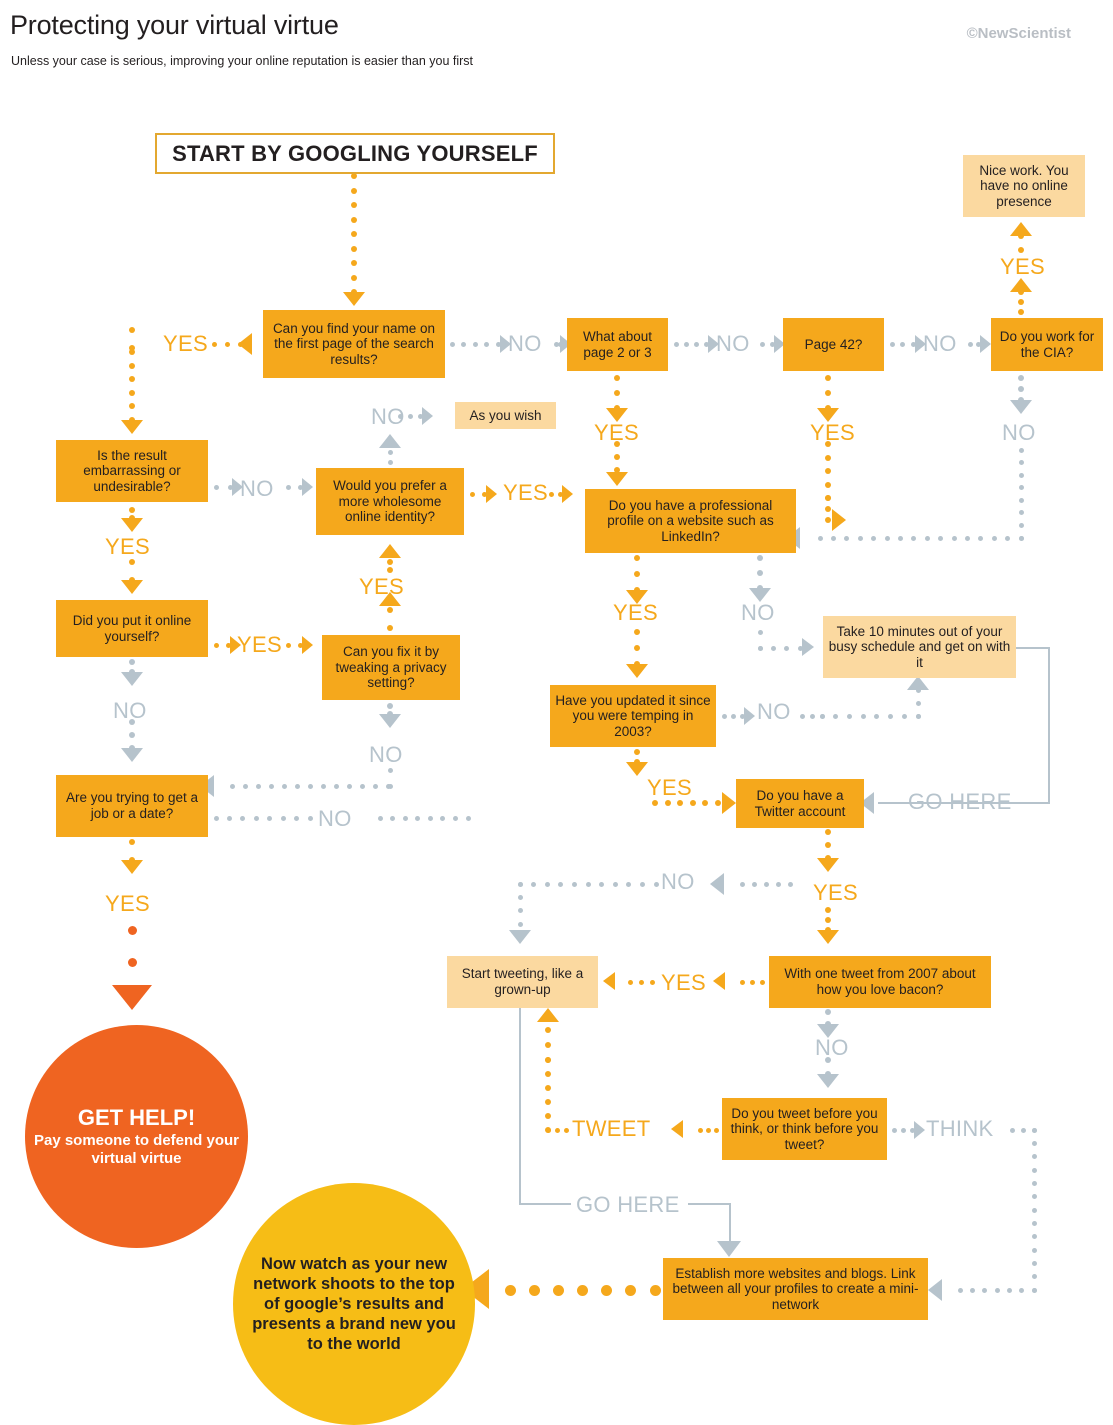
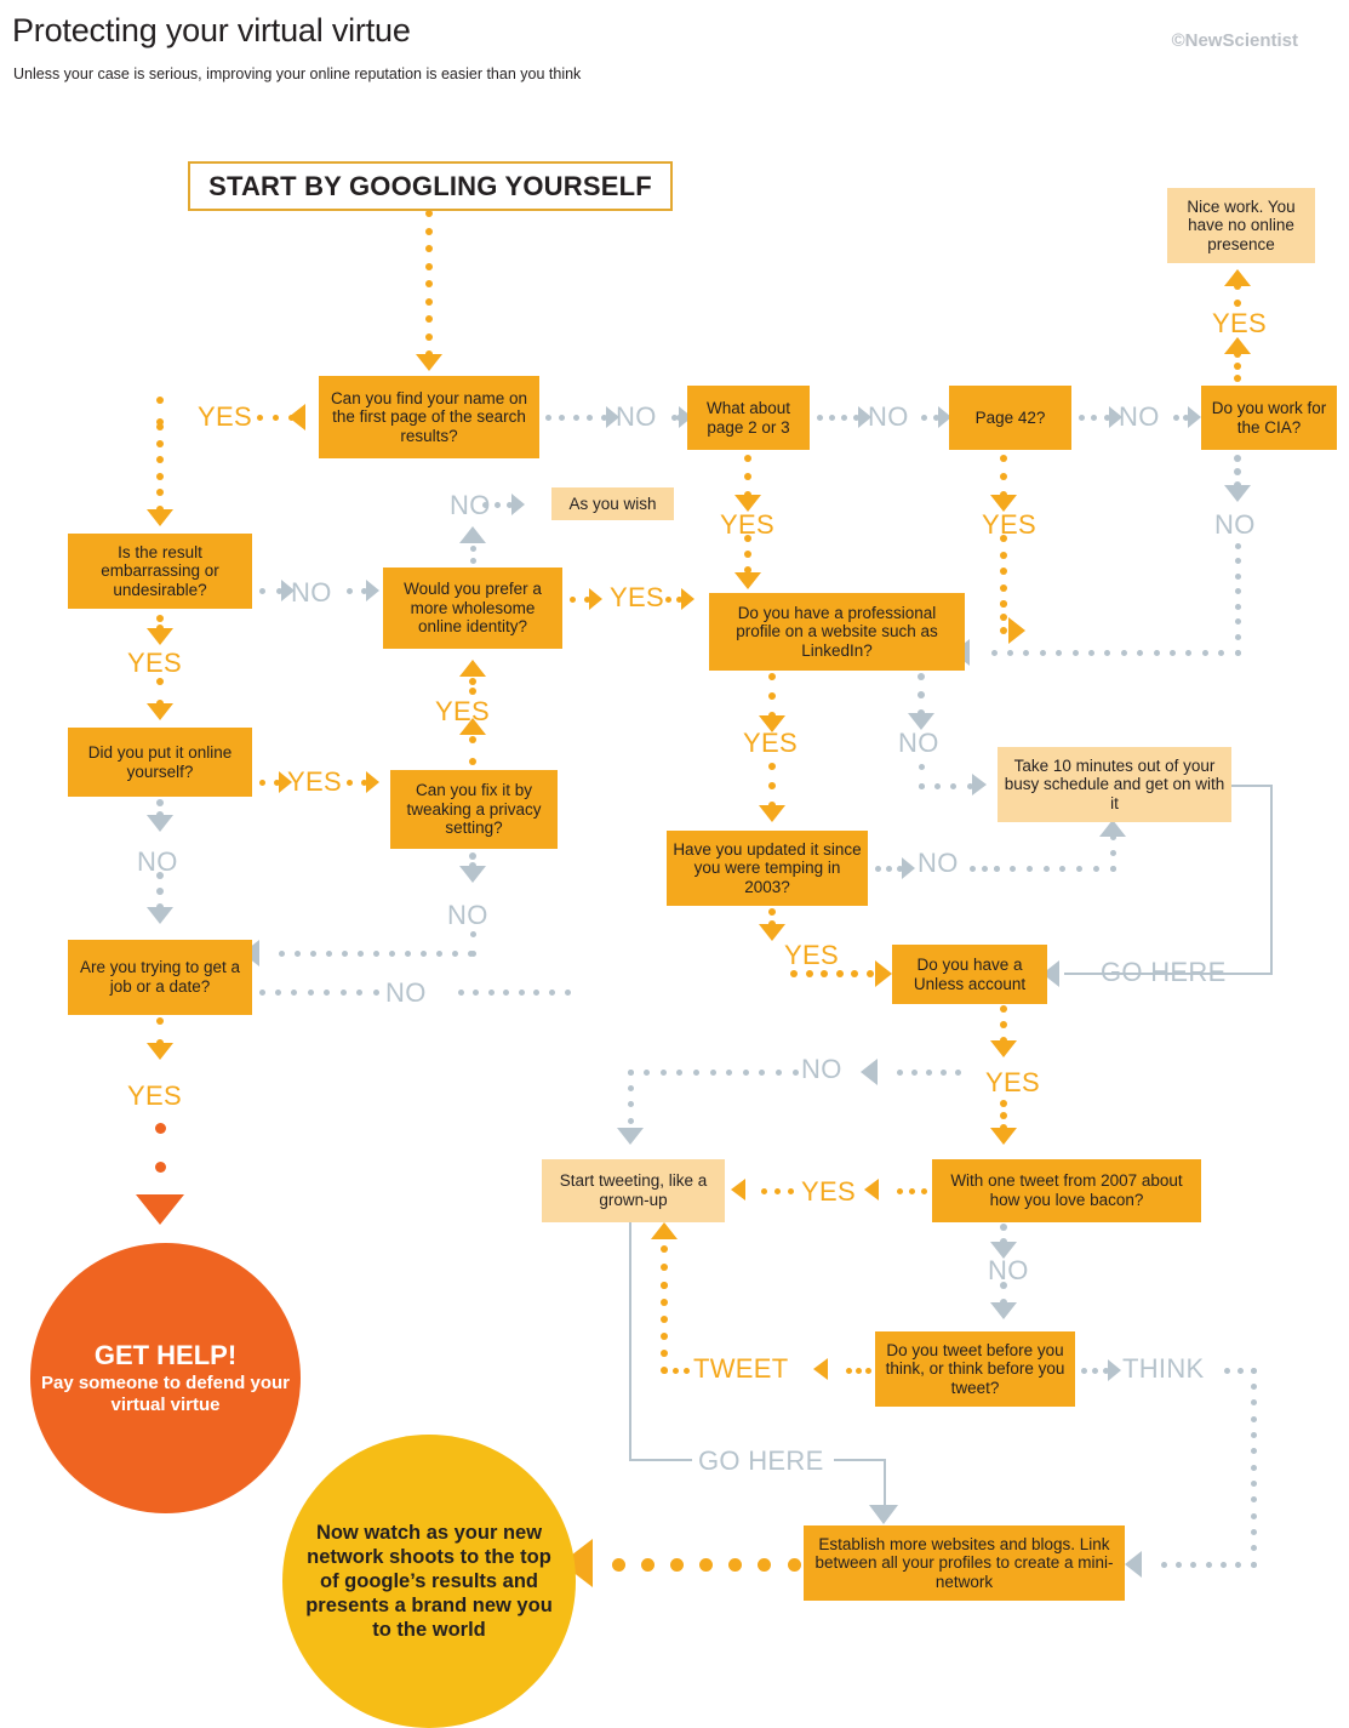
  Protecting your virtual virtue
- Unless your case is serious, improving your online reputation is easier than you first
+ Unless your case is serious, improving your online reputation is easier than you think
  ©NewScientist
  START BY GOOGLING YOURSELF
  Can you find your name on the first page of the search results?
  What about page 2 or 3
  Page 42?
  Do you work for the CIA?
  Nice work. You have no online presence
  Is the result embarrassing or undesirable?
  As you wish
  Would you prefer a more wholesome online identity?
  Do you have a professional profile on a website such as LinkedIn?
  Did you put it online yourself?
  Can you fix it by tweaking a privacy setting?
  Take 10 minutes out of your busy schedule and get on with it
  Have you updated it since you were temping in 2003?
  Are you trying to get a job or a date?
- Do you have a Twitter account
+ Do you have a Unless account
  Start tweeting, like a grown-up
  With one tweet from 2007 about how you love bacon?
  Do you tweet before you think, or think before you tweet?
  Establish more websites and blogs. Link between all your profiles to create a mini-network
  GET HELP!
  Pay someone to defend your virtual virtue
  Now watch as your new network shoots to the top of google’s results and presents a brand new you to the world
  YES
  NO
  NO
  YES
  NO
  YES
  YES
  NO
  NO
  YES
  NO
  YES
  YES
  NO
  YES
  NO
  YES
  NO
  NO
  YES
  NO
  YES
  YES
  NO
  YES
  NO
  TWEET
  THINK
  GO HERE
  GO HERE
